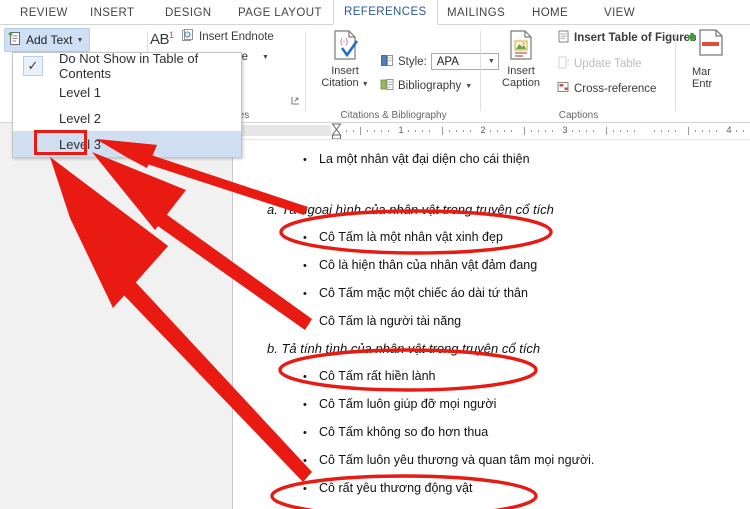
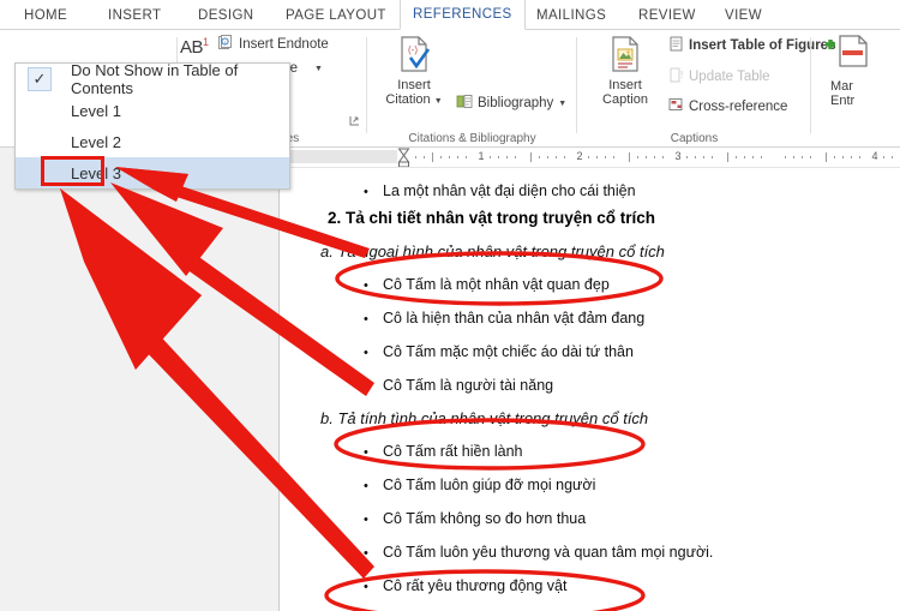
- REVIEW
+ HOME
  INSERT
  DESIGN
  PAGE LAYOUT
  REFERENCES
  MAILINGS
- HOME
+ REVIEW
  VIEW
- Add Text
  AB1
  Insert Endnote
  (-)
  Insert
  Citation
- Style:
- APA
  Bibliography
  Citations & Bibliography
  Insert
  Caption
  Insert Table of Figre
  !
  Update Table
  Cross-reference
  Captions
  Mar
  Entr
  1
  2
  3
  4
  •
  La một nhân vật đại diện cho cái thiện
+ 2. Tả chi tiết nhân vật trong truyện cổ trích
  a. Tgoại hình của nt trong truyện cổ tích
  •
- Cô Tấm là một nhân vật xinh đẹp
+ Cô Tấm là một nhân vật quan đẹp
  •
  Cô là hiện thân của nhân vật đảm đang
  •
  Cô Tấm mặc một chiếc áo dài tứ thân
  Cô Tấm là người tài năng
  b. Tả tính tình của nh trong truyện cổ tích
  •
  Cô Tấm rất hiền lành
  •
  Cô Tấm luôn giúp đỡ mọi người
  •
  Cô Tấm không so đo hơn thua
  •
  Cô Tấm luôn yêu thương và quan tâm mọi người.
  •
  Cô rất yêu thương động vật
  ✓
  Do Not Show in Table of Contents
  Level 1
  Level 2
  Level 3
